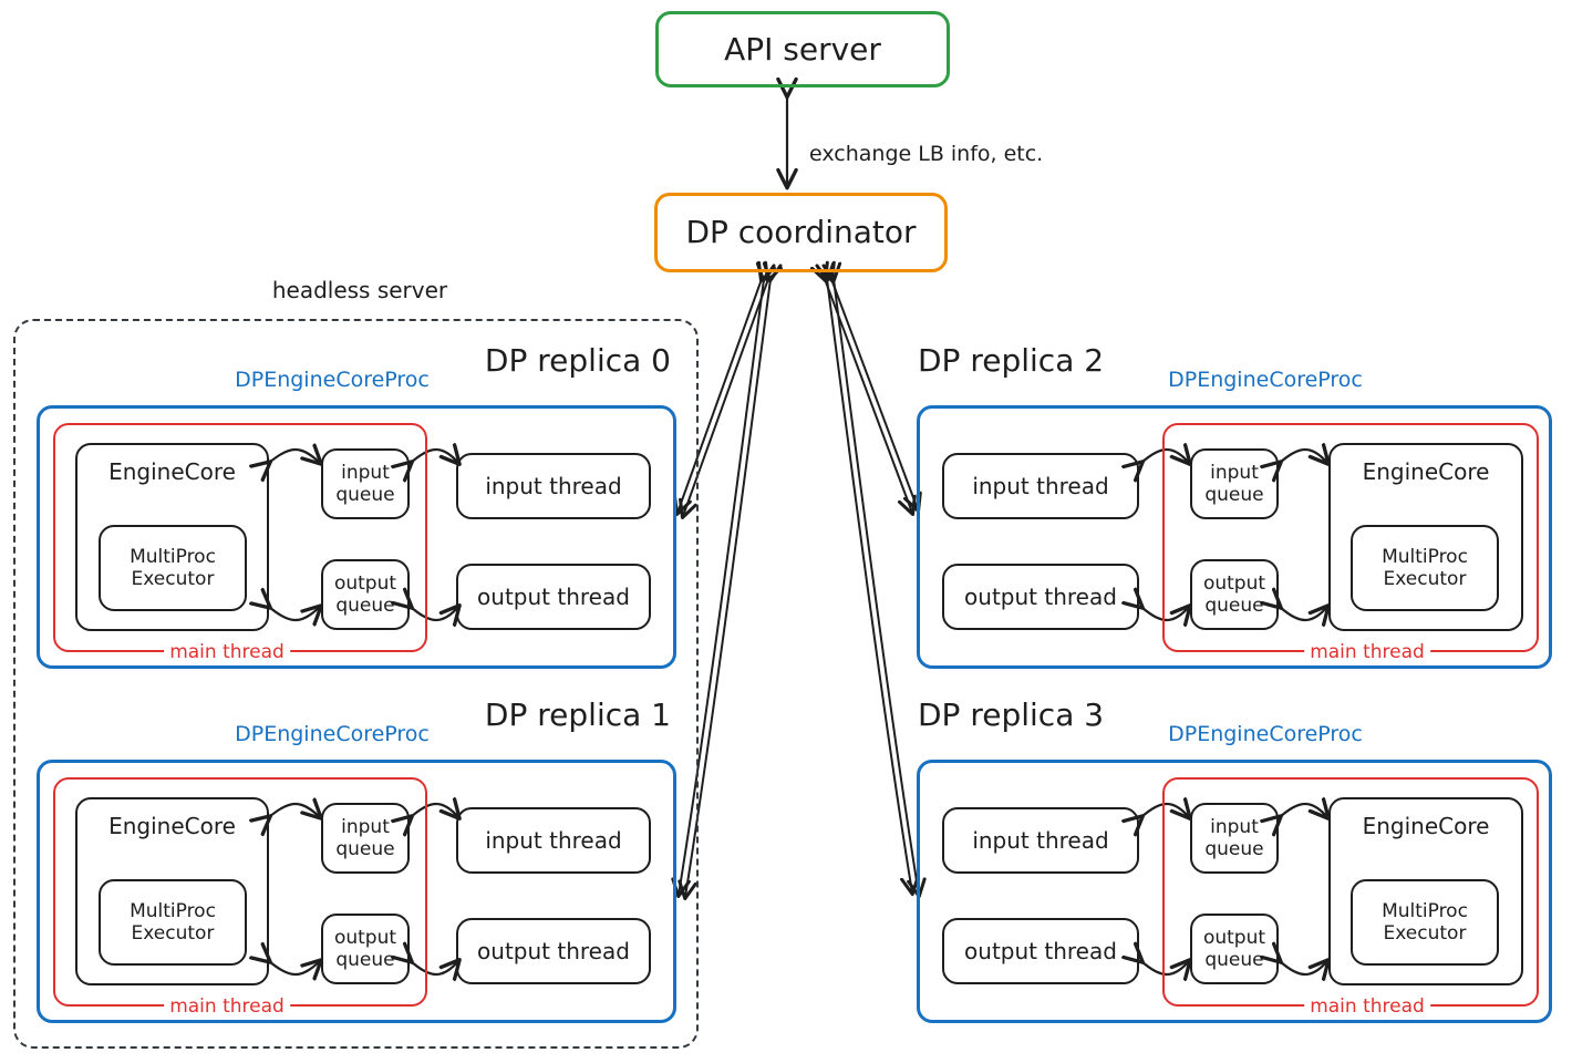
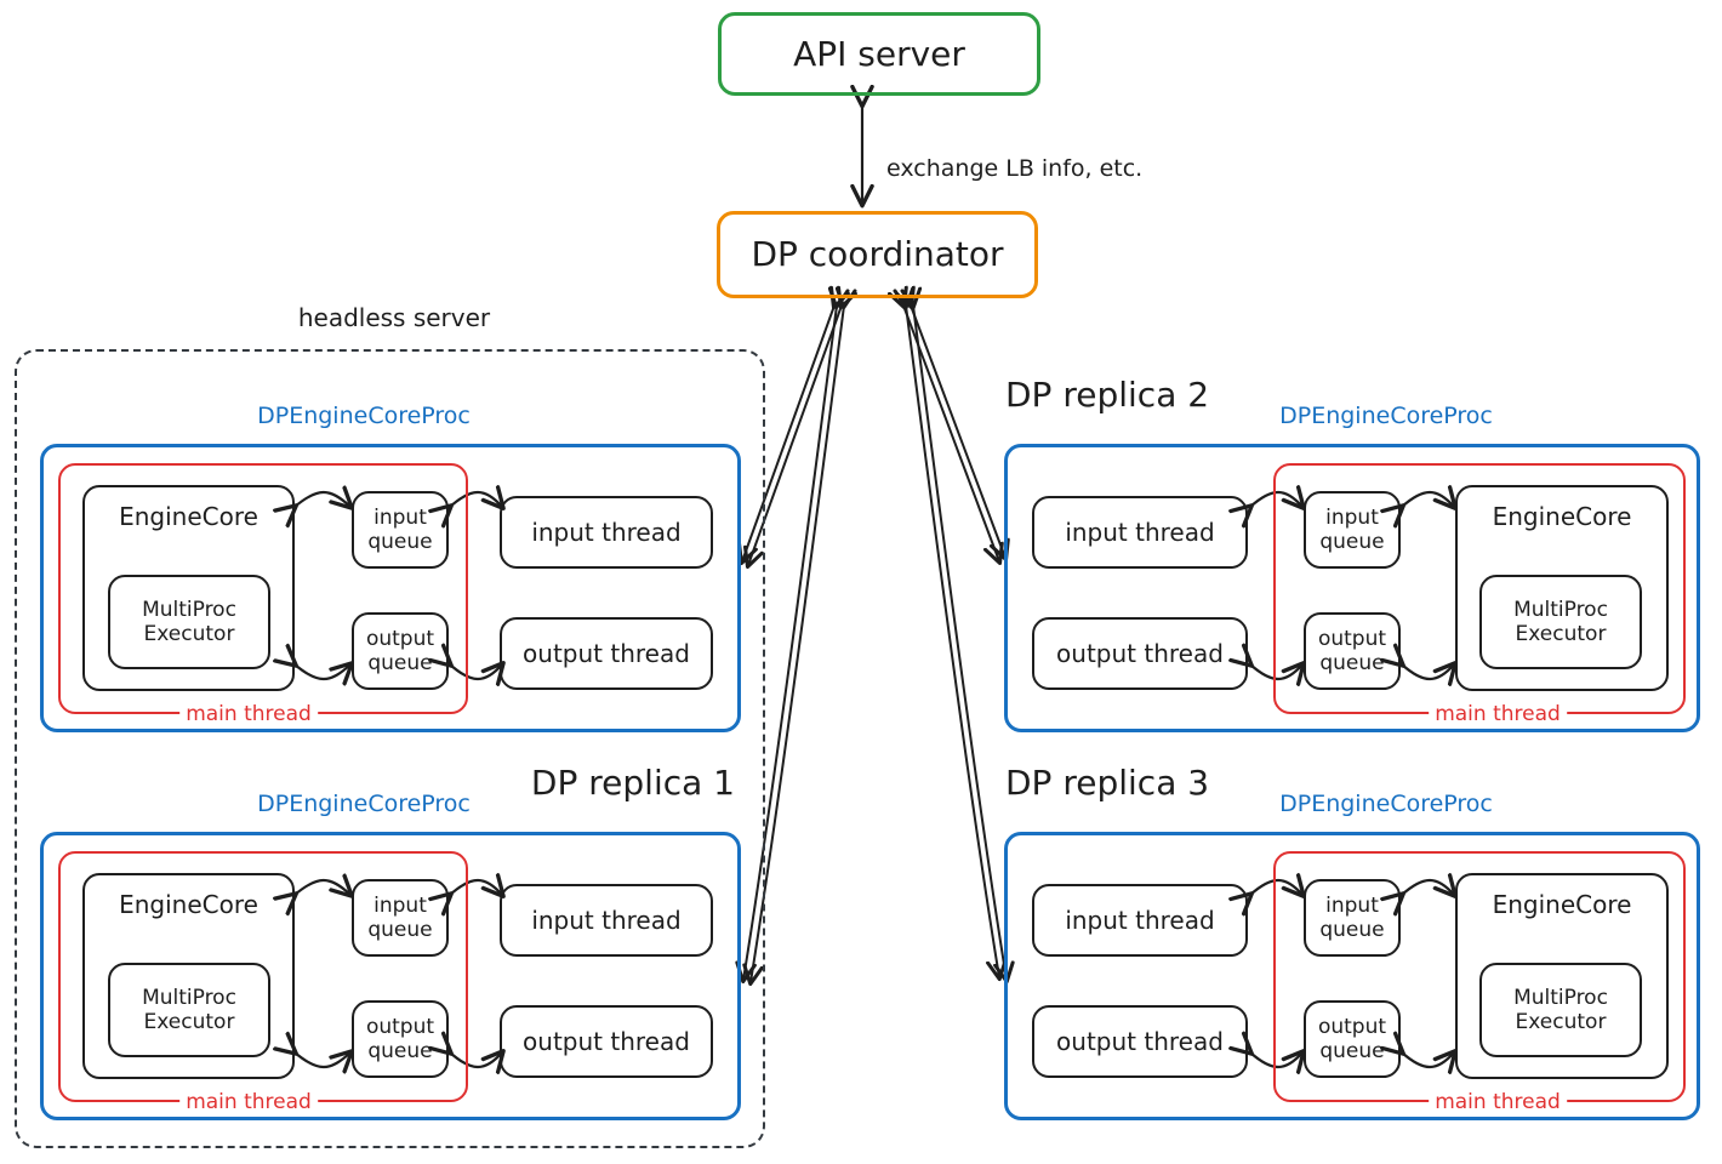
  API server
  exchange LB info, etc.
  DP coordinator
  headless server
- DP replica 0
  DPEngineCoreProc
  main thread
  EngineCore
  MultiProc
  Executor
  input
  queue
  output
  queue
  input thread
  output thread
  DP replica 1
  DPEngineCoreProc
  main thread
  EngineCore
  MultiProc
  Executor
  input
  queue
  output
  queue
  input thread
  output thread
  DP replica 2
  DPEngineCoreProc
  main thread
  input thread
  output thread
  input
  queue
  output
  queue
  EngineCore
  MultiProc
  Executor
  DP replica 3
  DPEngineCoreProc
  main thread
  input thread
  output thread
  input
  queue
  output
  queue
  EngineCore
  MultiProc
  Executor
